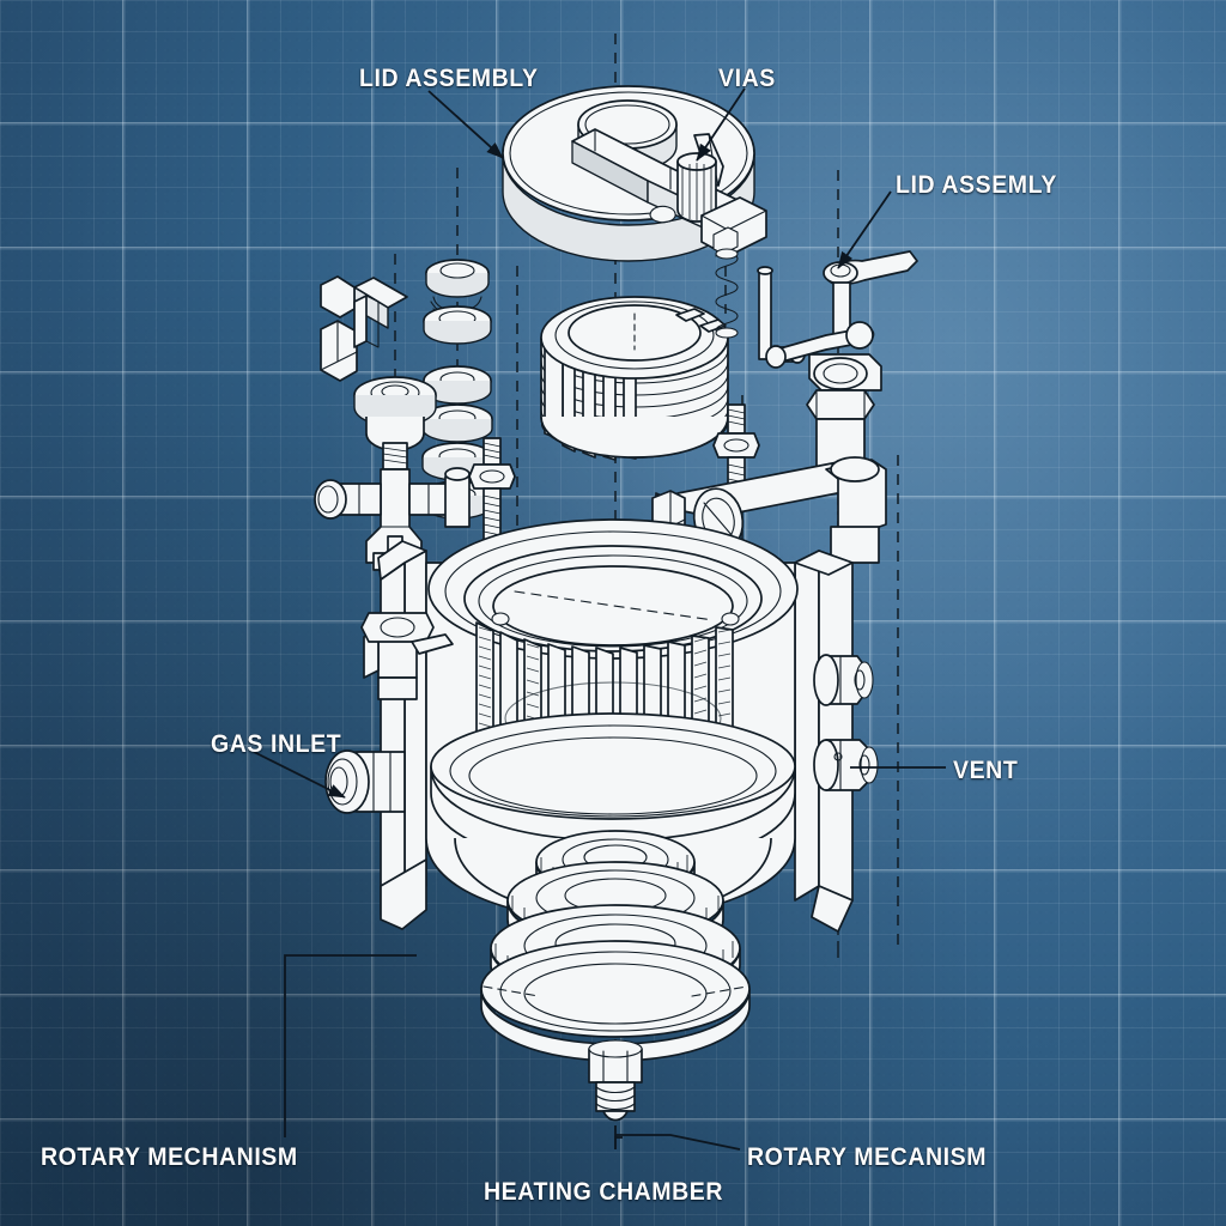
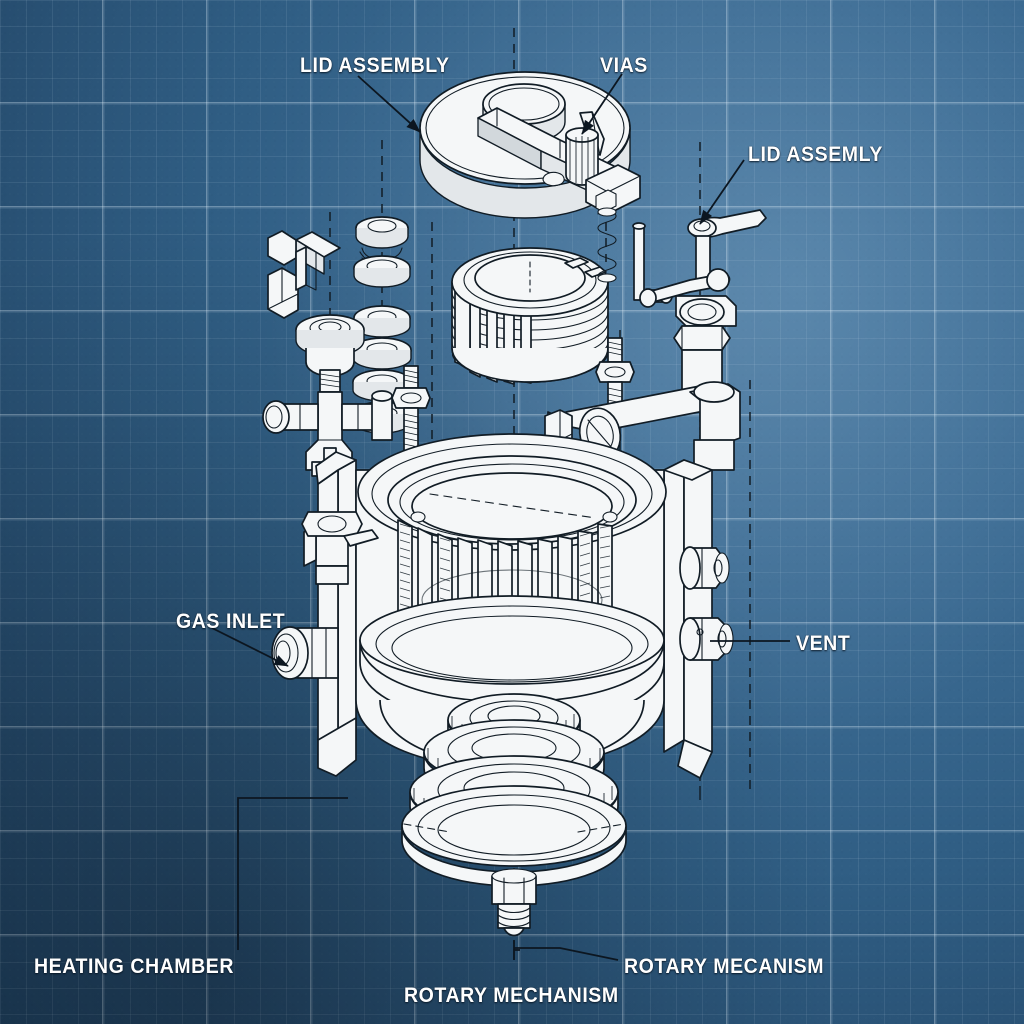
  LID ASSEMBLY
  VIAS
  LID ASSEMLY
  GAS INLET
  VENT
- ROTARY MECHANISM
+ HEATING CHAMBER
  ROTARY MECANISM
- HEATING CHAMBER
+ ROTARY MECHANISM
